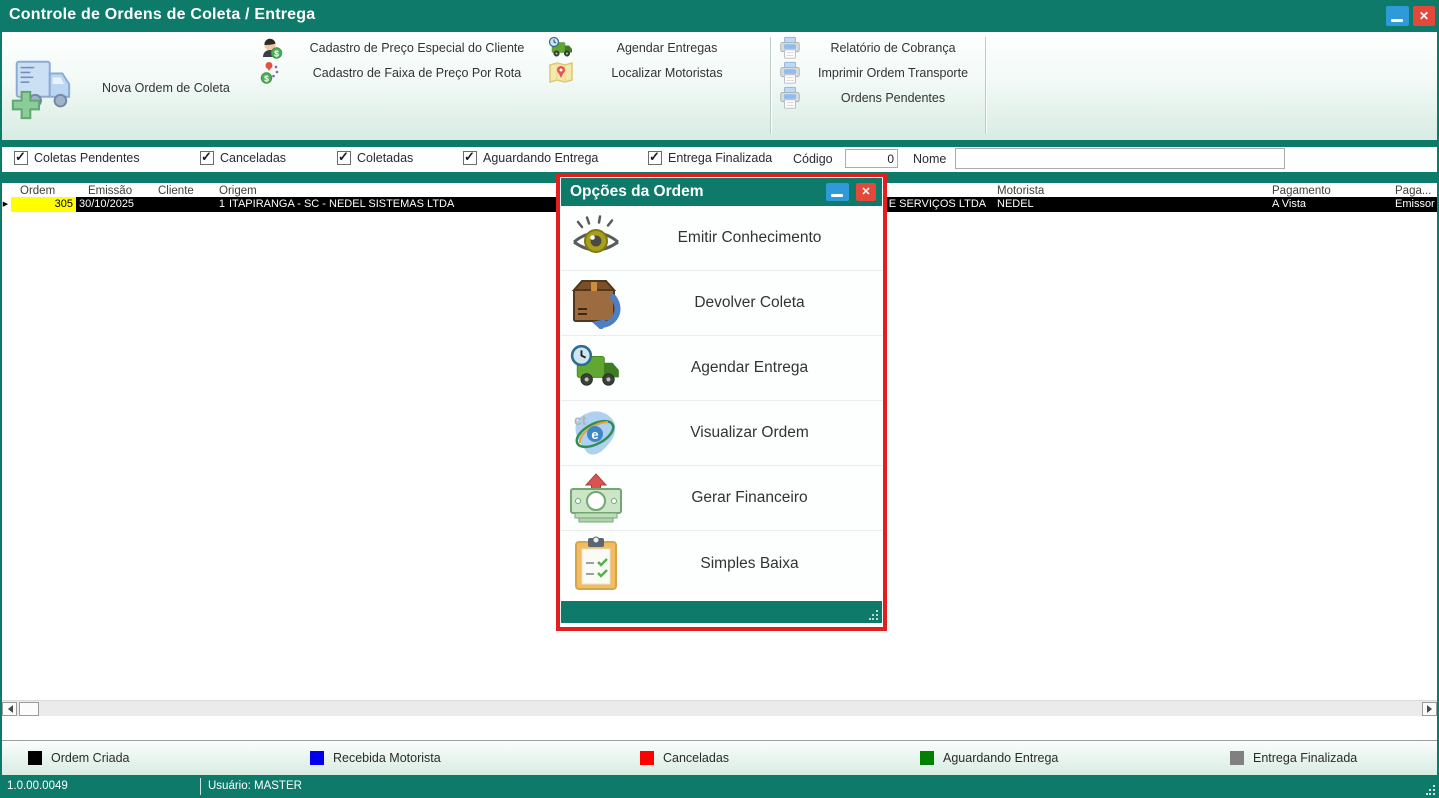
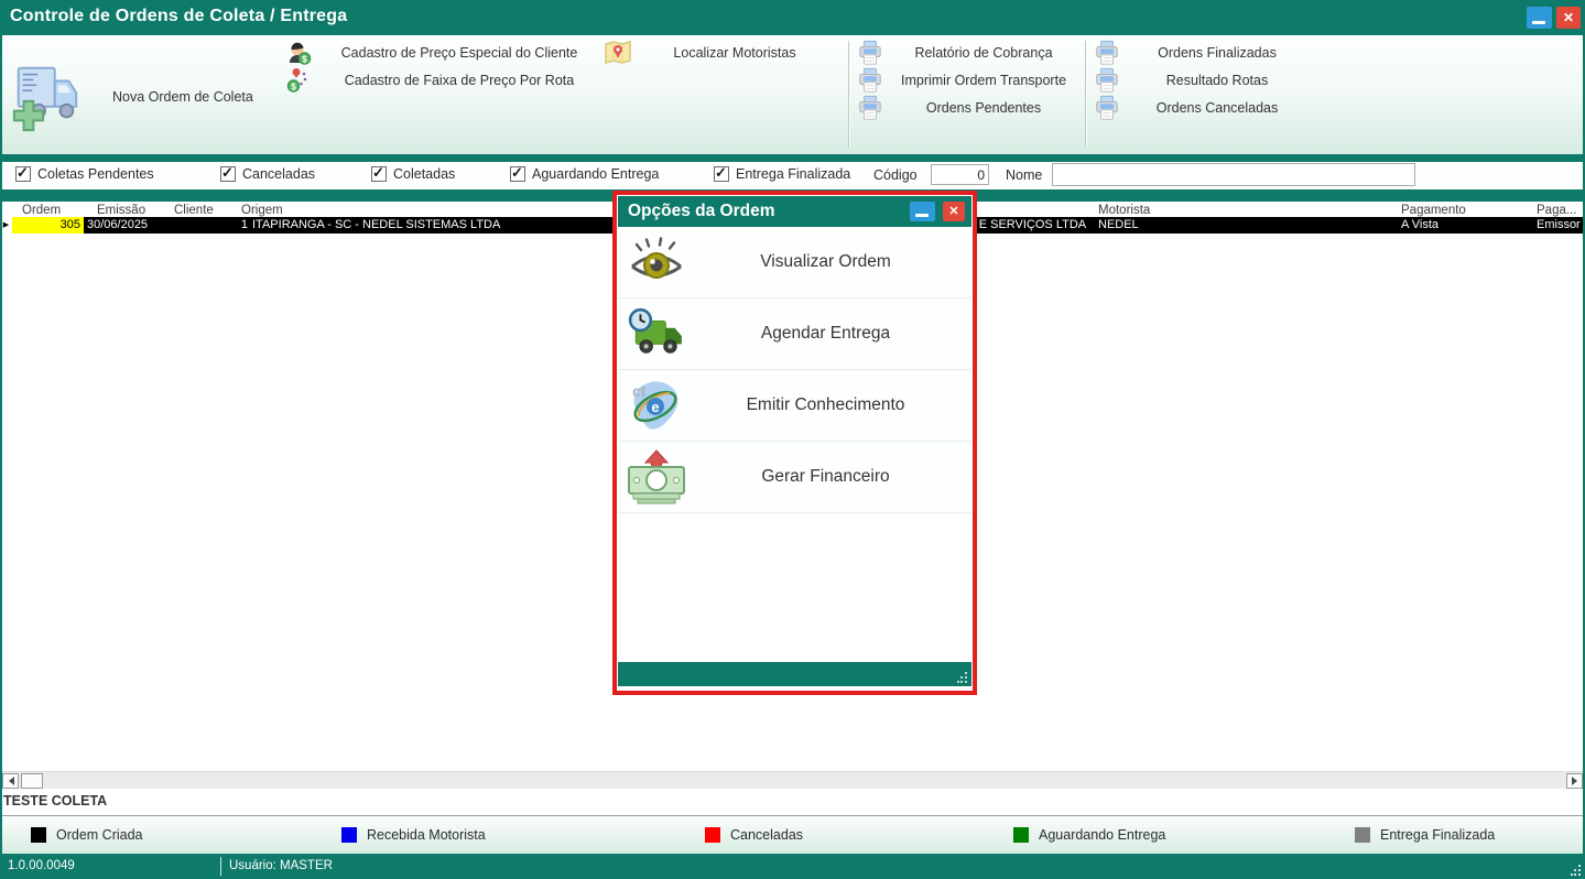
  Controle de Ordens de Coleta / Entrega
  ✕
  Nova Ordem de Coleta
  $
  Cadastro de Preço Especial do Cliente
  $
  Cadastro de Faixa de Preço Por Rota
- Agendar Entregas
  Localizar Motoristas
  Relatório de Cobrança
  Imprimir Ordem Transporte
  Ordens Pendentes
+ Ordens Finalizadas
+ Resultado Rotas
+ Ordens Canceladas
  ✓
  Coletas Pendentes
  ✓
  Canceladas
  ✓
  Coletadas
  ✓
  Aguardando Entrega
  ✓
  Entrega Finalizada
  Código
  0
  Nome
  Ordem
  Emissão
  Cliente
  Origem
  Motorista
  Pagamento
  Paga...
  305
- 30/10/2025
+ 30/06/2025
  1
  ITAPIRANGA - SC - NEDEL SISTEMAS LTDA
  E SERVIÇOS LTDA
  NEDEL
  A Vista
  Emissor
+ TESTE COLETA
  Ordem Criada
  Recebida Motorista
  Canceladas
  Aguardando Entrega
  Entrega Finalizada
  1.0.00.0049
  Usuário: MASTER
  Opções da Ordem
  ✕
- Emitir Conhecimento
+ Visualizar Ordem
- Devolver Coleta
  Agendar Entrega
  ct
  e
- Visualizar Ordem
+ Emitir Conhecimento
  Gerar Financeiro
- Simples Baixa
